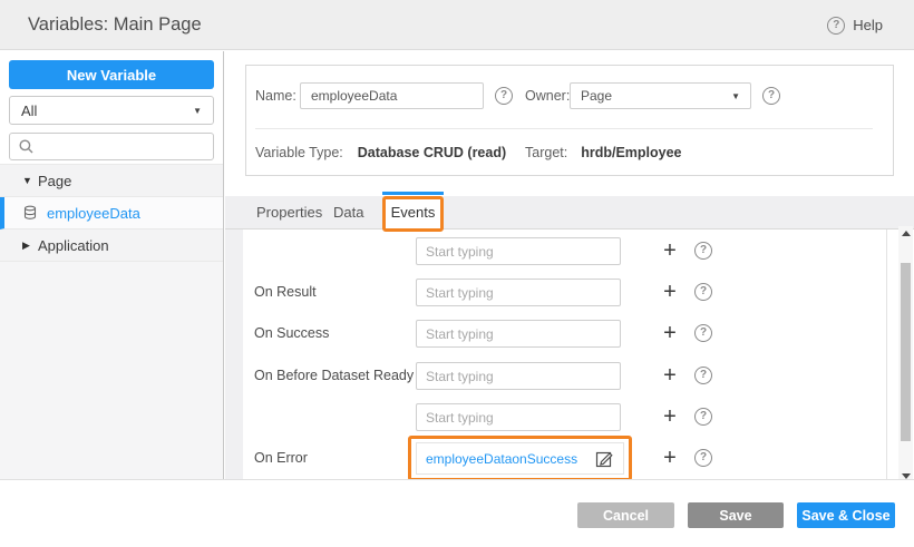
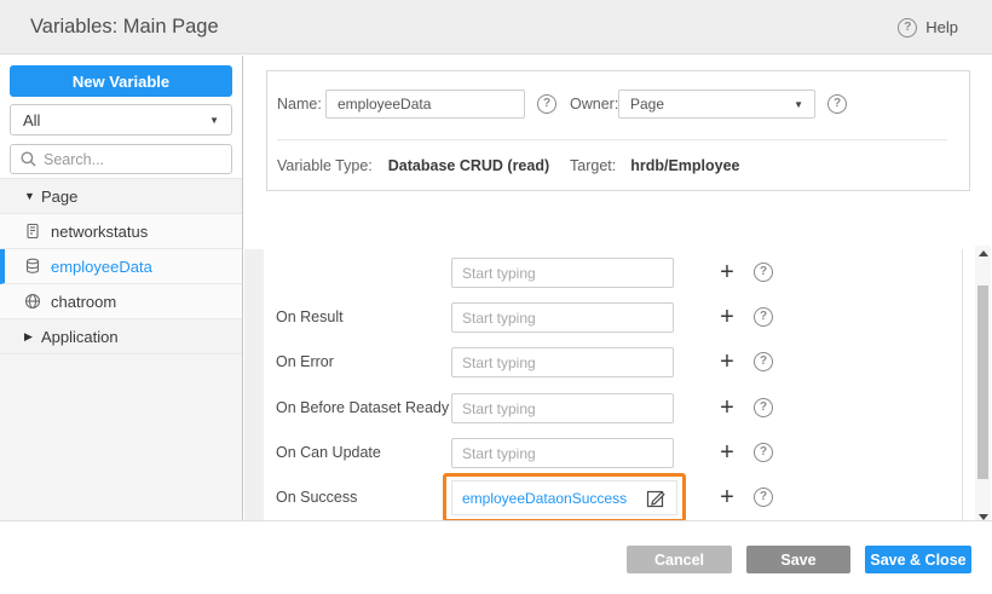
  Variables: Main Page
  ?
  Help
  New Variable
  All
  ▼
+ Search...
  ▼
  Page
+ networkstatus
  employeeData
+ chatroom
  ▶
  Application
  Name:
  employeeData
  ?
  Owner:
  Page
  ▼
  ?
  Variable Type:
  Database CRUD (read)
  Target:
  hrdb/Employee
- Properties
- Data
- Events
  Start typing
  +
  ?
  On Result
  Start typing
  +
  ?
- On Success
+ On Error
  Start typing
  +
  ?
  On Before Dataset Ready
  Start typing
  +
  ?
+ On Can Update
  Start typing
  +
  ?
- On Error
+ On Success
  employeeDataonSuccess
  +
  ?
  Cancel
  Save
  Save & Close
